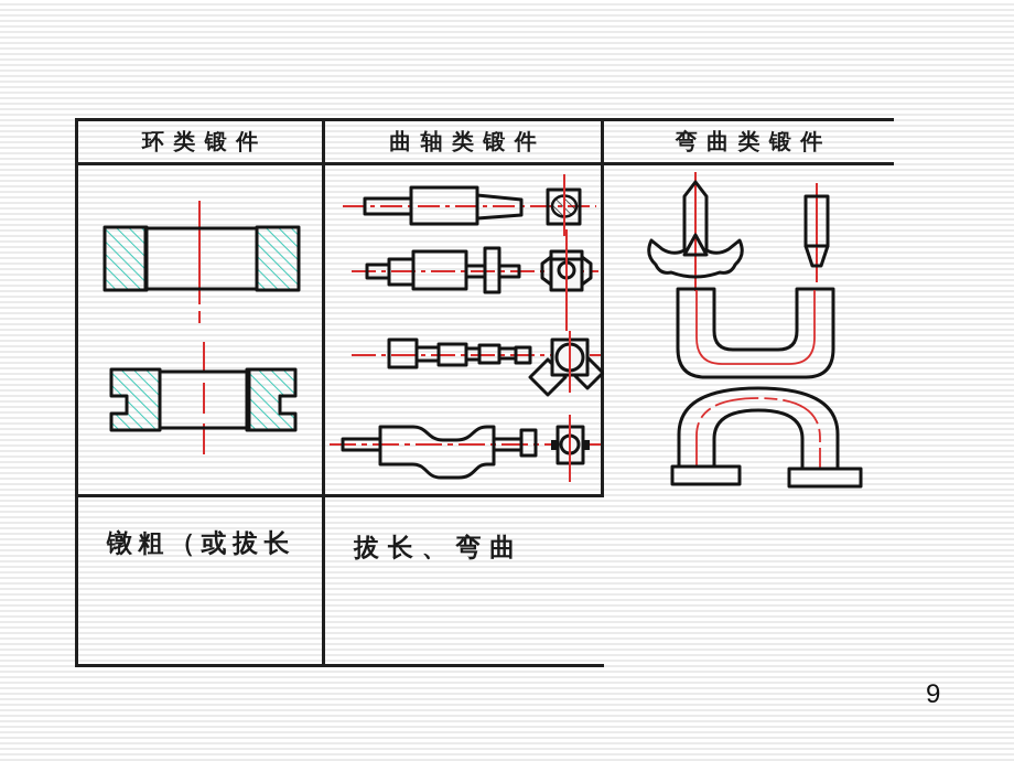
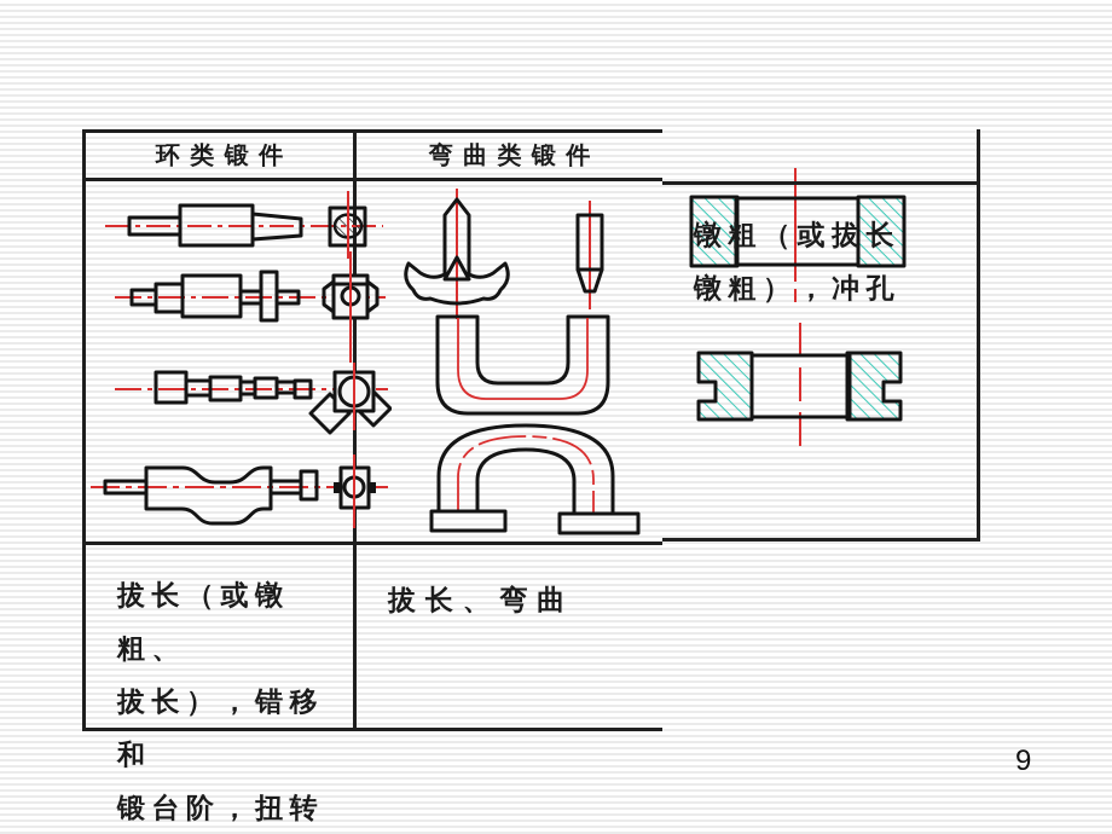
  环类锻件
- 曲轴类锻件
  弯曲类锻件
  镦粗（或拔长
+ 镦粗），冲孔
+ 拔长（或镦粗、
+ 拔长），错移和
+ 锻台阶，扭转
  拔长、弯曲
  9
